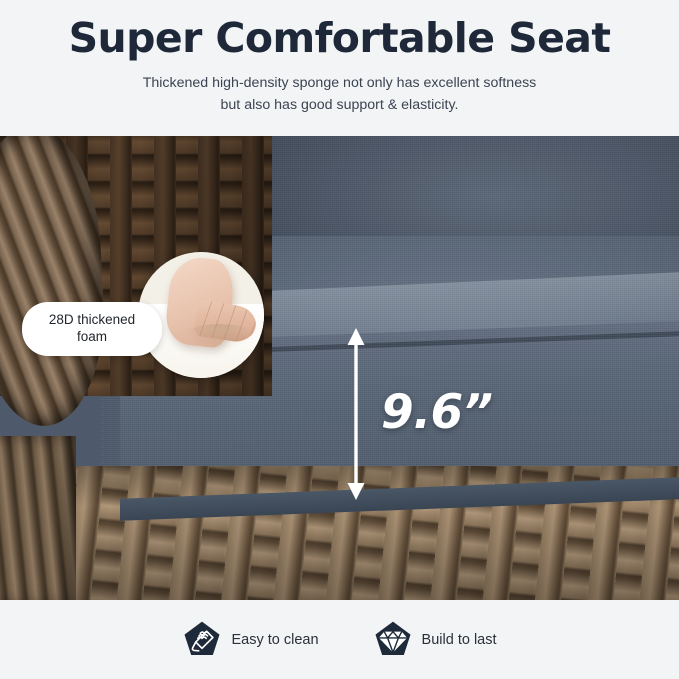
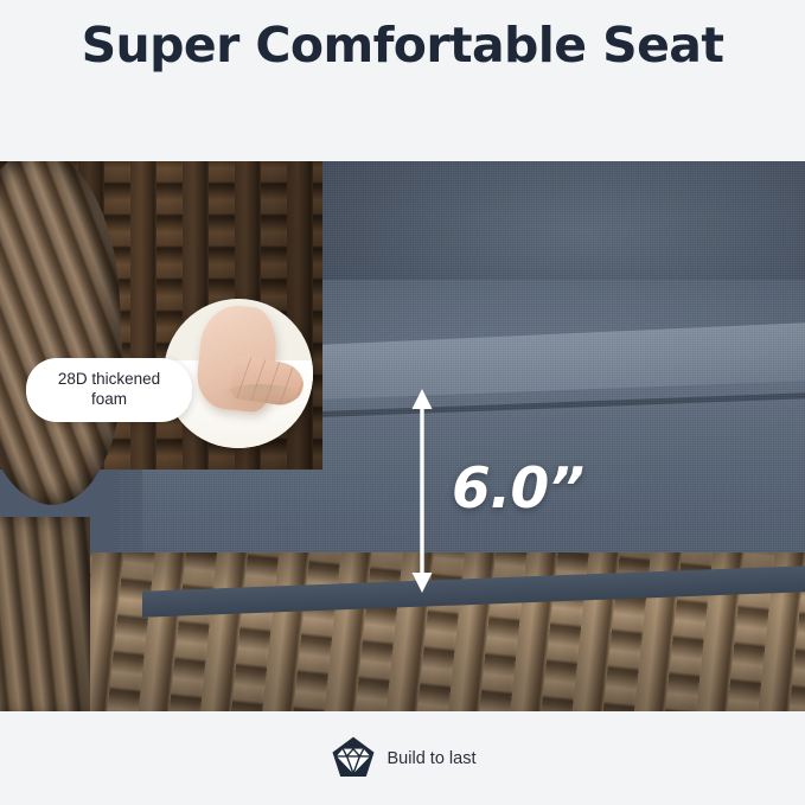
  Super Comfortable Seat
- Thickened high-density sponge not only has excellent softness
- but also has good support & elasticity.
  28D thickened
  foam
- 9.6”
+ 6.0”
- Easy to clean
  Build to last
